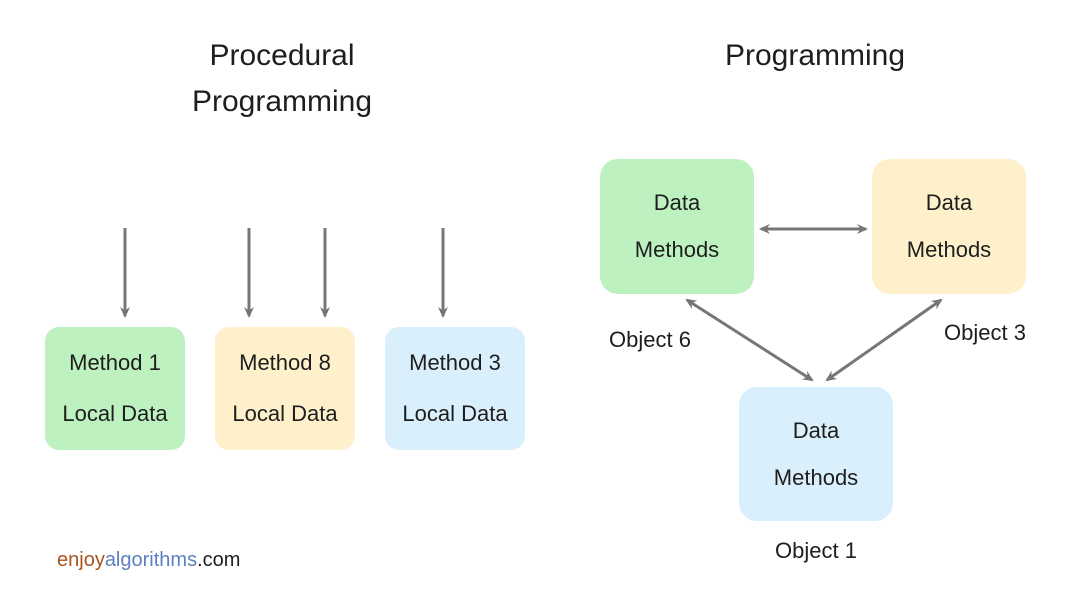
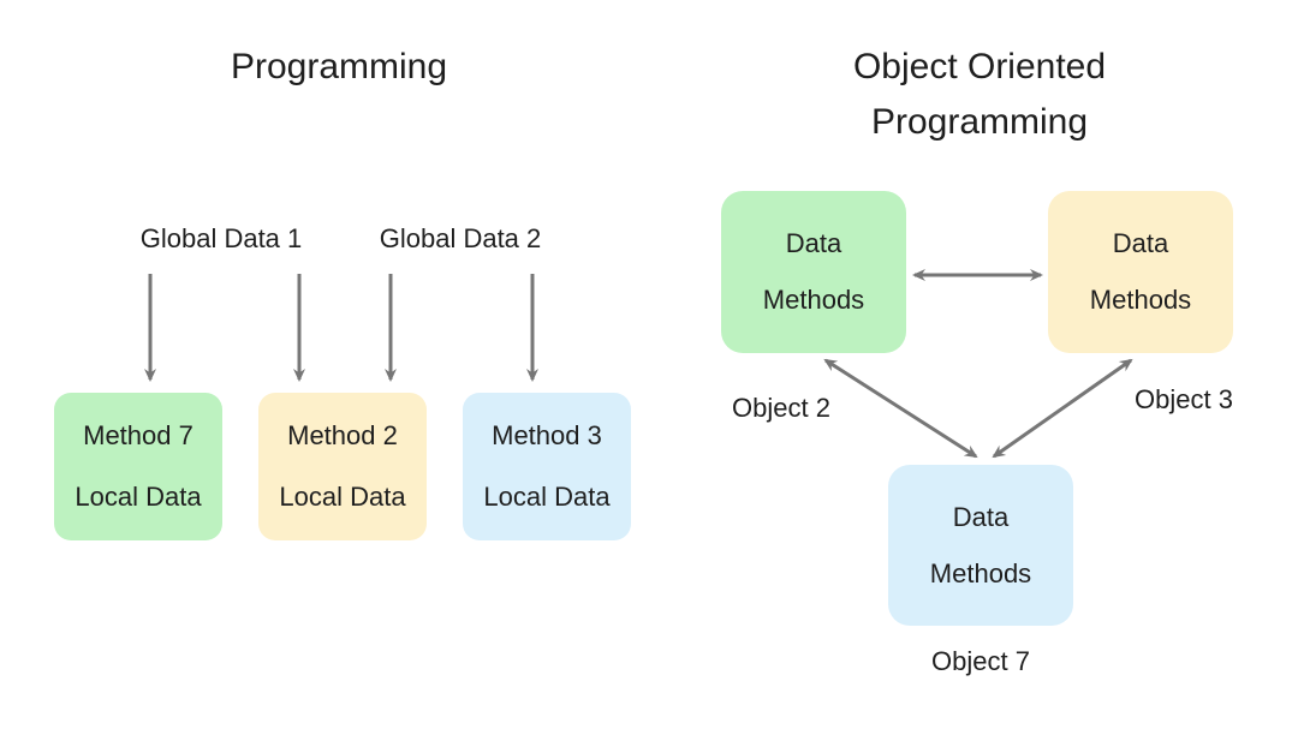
- Procedural
  Programming
+ Global Data 1
+ Global Data 2
- Method 1
+ Method 7
  Local Data
- Method 8
+ Method 2
  Local Data
  Method 3
  Local Data
+ Object Oriented
  Programming
  Data
  Methods
- Object 6
+ Object 2
  Data
  Methods
  Object 3
  Data
  Methods
- Object 1
+ Object 7
- enjoyalgorithms.com
